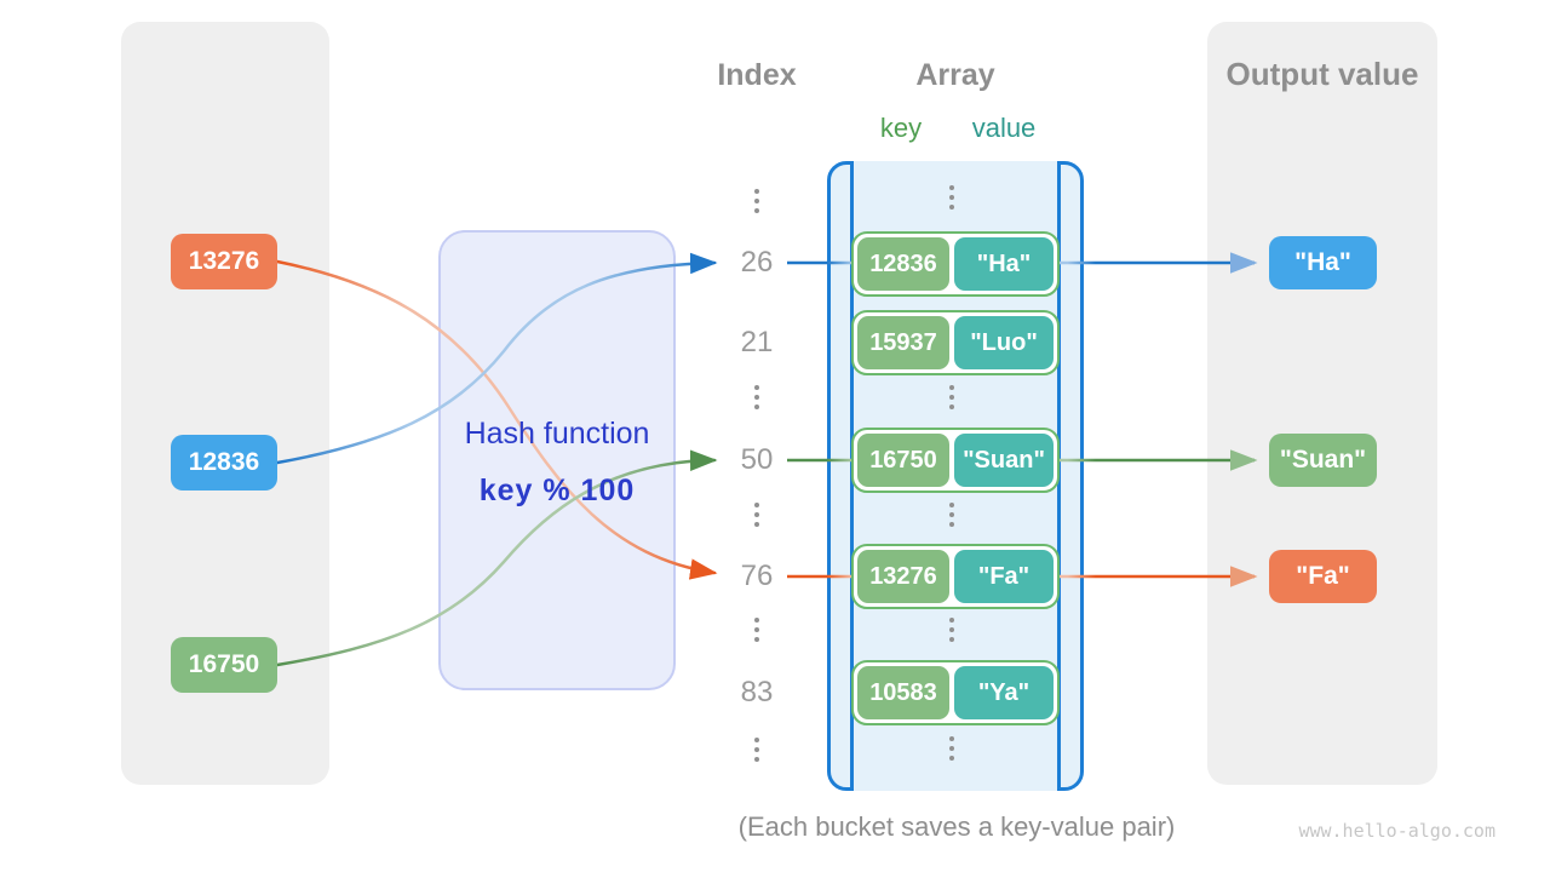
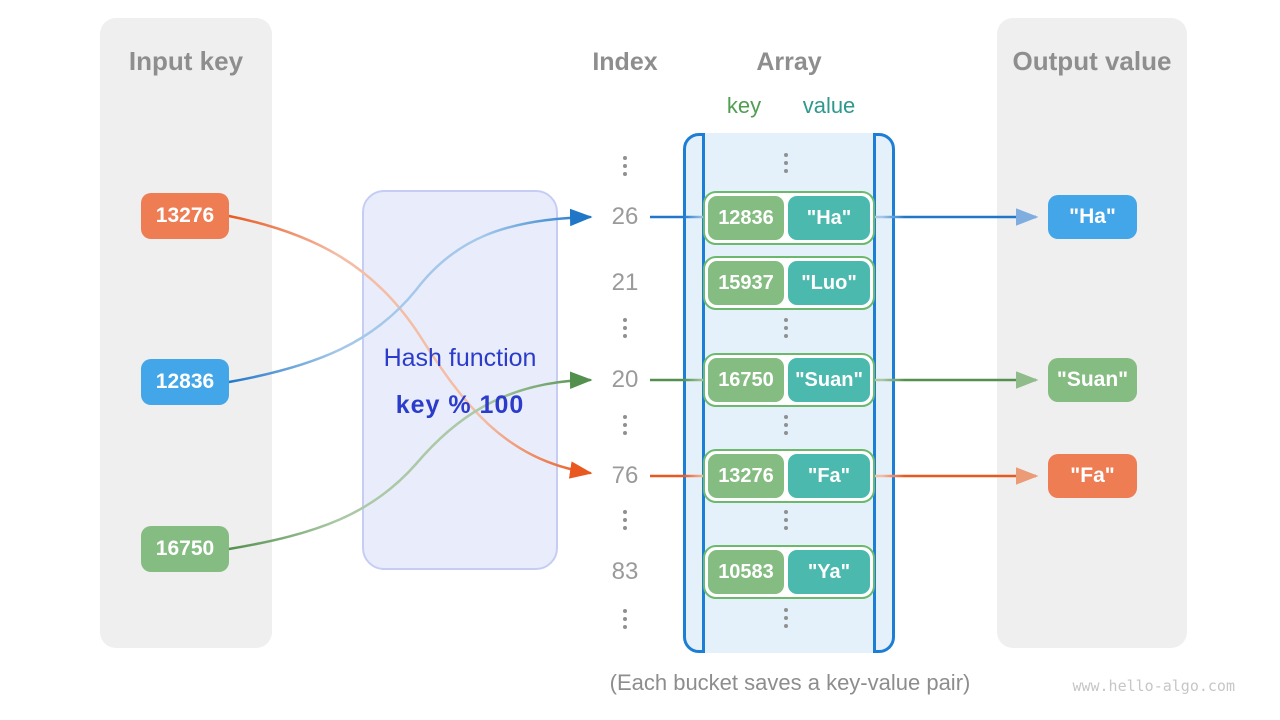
+ Input key
  Index
  Array
  Output value
  key
  value
  Hash function
  key % 100
  13276
  12836
  16750
  26
  21
- 50
+ 20
  76
  83
  12836
  "Ha"
  15937
  "Luo"
  16750
  "Suan"
  13276
  "Fa"
  10583
  "Ya"
  "Ha"
  "Suan"
  "Fa"
  (Each bucket saves a key-value pair)
  www.hello-algo.com
